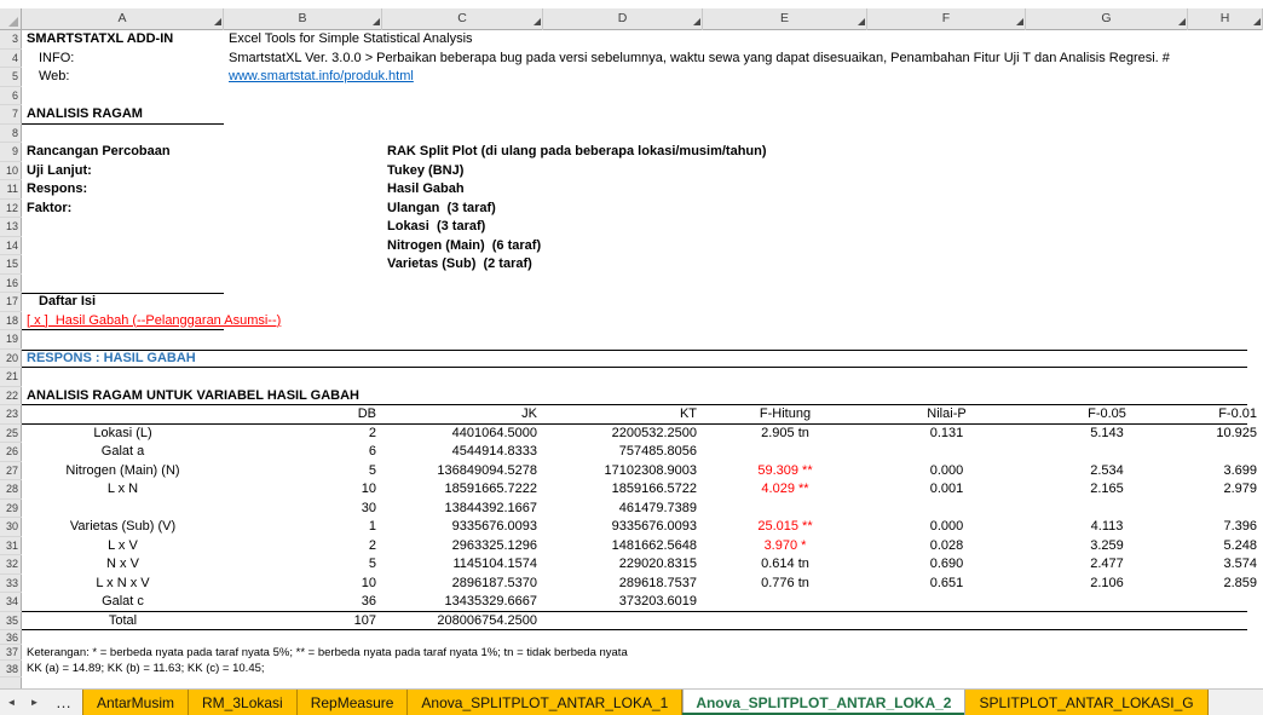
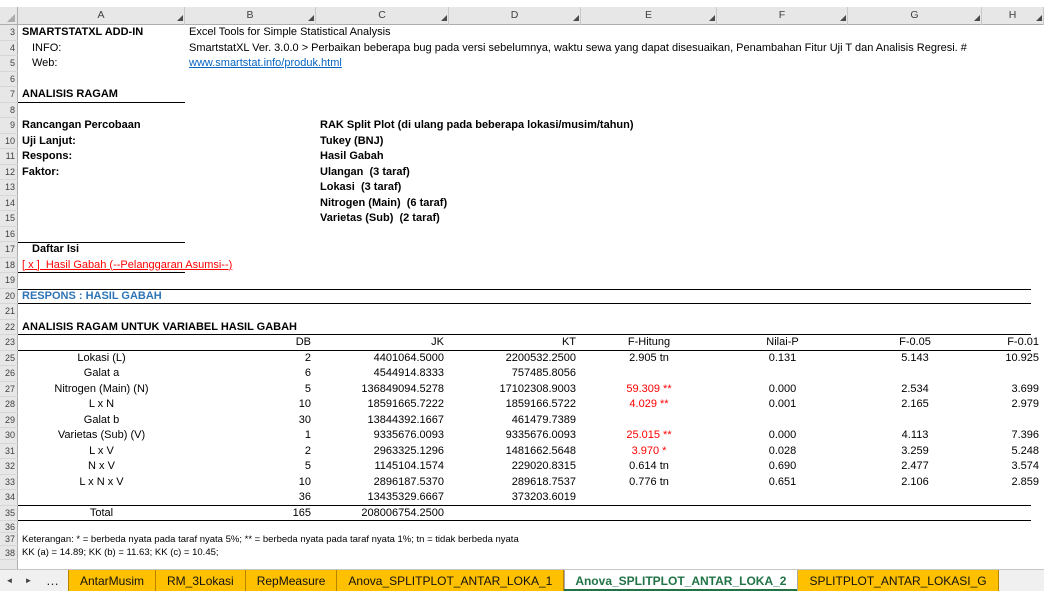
  SMARTSTATXL ADD-IN
  Excel Tools for Simple Statistical Analysis
  INFO:
  SmartstatXL Ver. 3.0.0 > Perbaikan beberapa bug pada versi sebelumnya, waktu sewa yang dapat disesuaikan, Penambahan Fitur Uji T dan Analisis Regresi. #
  Web:
  www.smartstat.info/produk.html
  ANALISIS RAGAM
  Rancangan Percobaan
  RAK Split Plot (di ulang pada beberapa lokasi/musim/tahun)
  Uji Lanjut:
  Tukey (BNJ)
  Respons:
  Hasil Gabah
  Faktor:
  Ulangan (3 taraf)
  Lokasi (3 taraf)
  Nitrogen (Main) (6 taraf)
  Varietas (Sub) (2 taraf)
  Daftar Isi
  [ x ] Hasil Gabah (--Pelanggaran Asumsi--)
  RESPONS : HASIL GABAH
  ANALISIS RAGAM UNTUK VARIABEL HASIL GABAH
  DB
  JK
  KT
  F-Hitung
  Nilai-P
  F-0.05
  F-0.01
  Lokasi (L)
  2
  4401064.5000
  2200532.2500
  2.905 tn
  0.131
  5.143
  10.925
  Galat a
  6
  4544914.8333
  757485.8056
  Nitrogen (Main) (N)
  5
  136849094.5278
  17102308.9003
  59.309 **
  0.000
  2.534
  3.699
  L x N
  10
  18591665.7222
  1859166.5722
  4.029 **
  0.001
  2.165
  2.979
+ Galat b
  30
  13844392.1667
  461479.7389
  Varietas (Sub) (V)
  1
  9335676.0093
  9335676.0093
  25.015 **
  0.000
  4.113
  7.396
  L x V
  2
  2963325.1296
  1481662.5648
  3.970 *
  0.028
  3.259
  5.248
  N x V
  5
  1145104.1574
  229020.8315
  0.614 tn
  0.690
  2.477
  3.574
  L x N x V
  10
  2896187.5370
  289618.7537
  0.776 tn
  0.651
  2.106
  2.859
- Galat c
  36
  13435329.6667
  373203.6019
  Total
- 107
+ 165
  208006754.2500
  Keterangan: * = berbeda nyata pada taraf nyata 5%; ** = berbeda nyata pada taraf nyata 1%; tn = tidak berbeda nyata
  KK (a) = 14.89; KK (b) = 11.63; KK (c) = 10.45;
  A
  B
  C
  D
  E
  F
  G
  H
  3
  4
  5
  6
  7
  8
  9
  10
  11
  12
  13
  14
  15
  16
  17
  18
  19
  20
  21
  22
  23
  25
  26
  27
  28
  29
  30
  31
  32
  33
  34
  35
  36
  37
  38
  ◄
  ►
  …
  AntarMusim
  RM_3Lokasi
  RepMeasure
  Anova_SPLITPLOT_ANTAR_LOKA_1
  Anova_SPLITPLOT_ANTAR_LOKA_2
  SPLITPLOT_ANTAR_LOKASI_G
